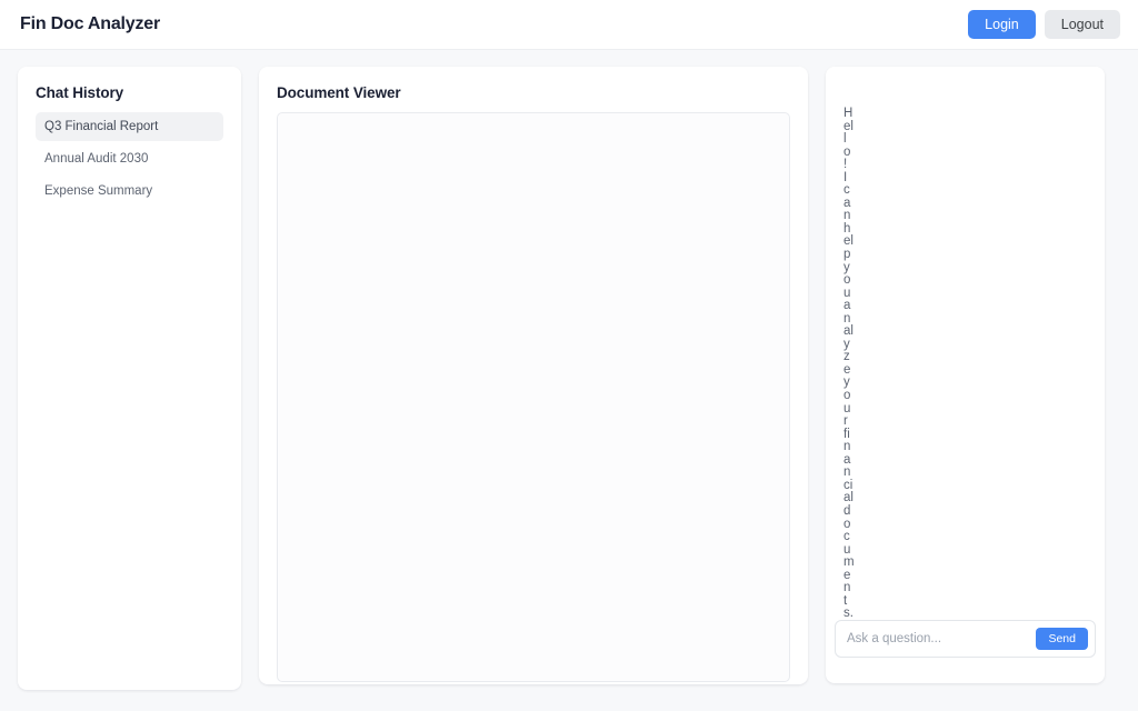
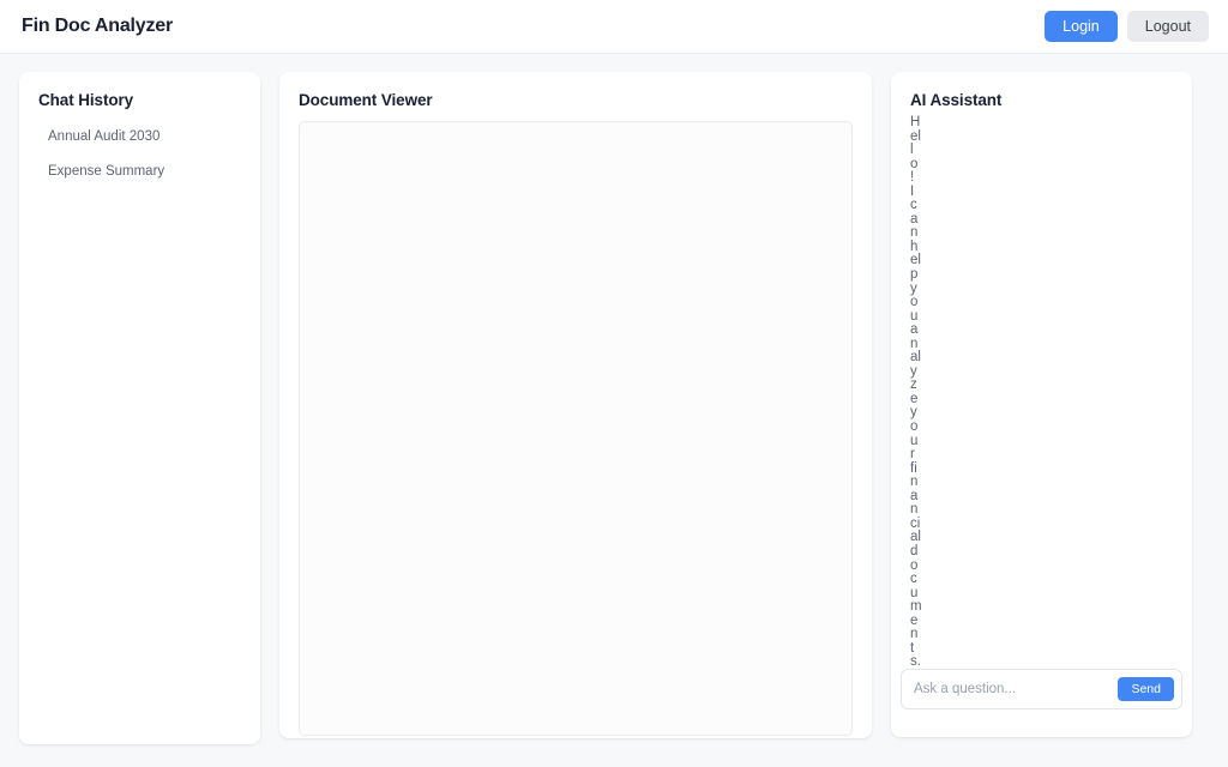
  Fin Doc Analyzer
  Login
  Logout
  Chat History
- Q3 Financial Report
  Annual Audit 2030
  Expense Summary
  Document Viewer
+ AI Assistant
  Hello! I can help you analyze your financial documents.
  Ask a question...
  Send
